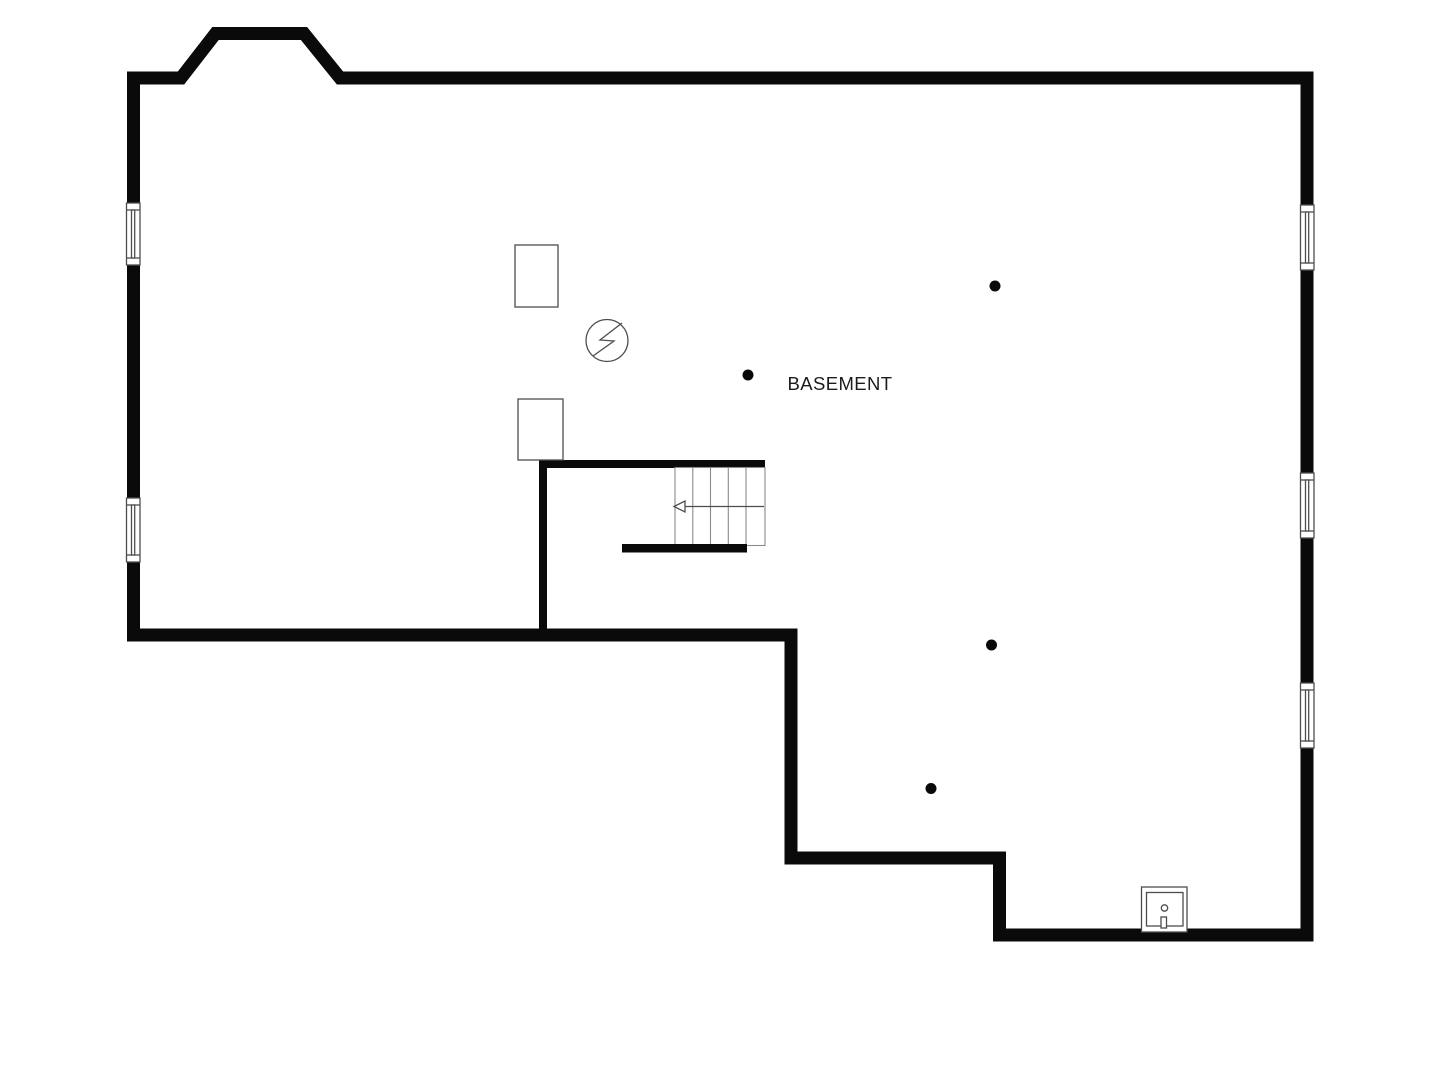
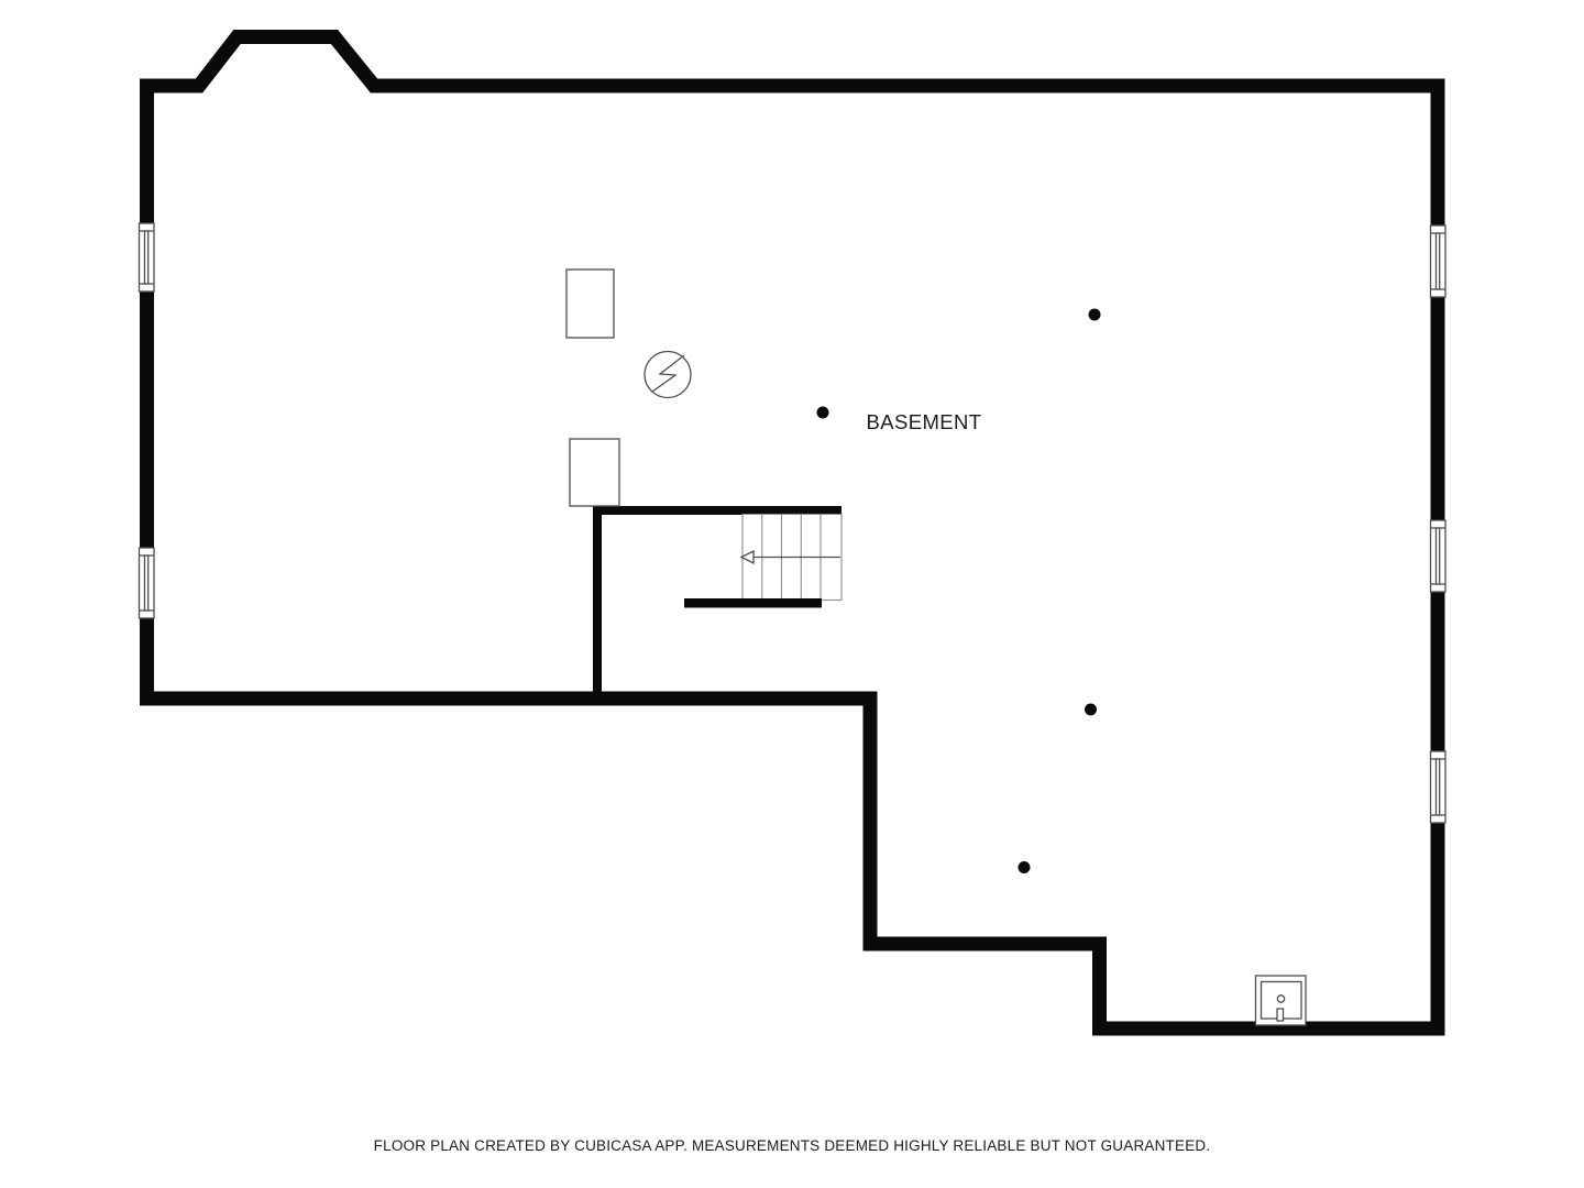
  BASEMENT
+ FLOOR PLAN CREATED BY CUBICASA APP. MEASUREMENTS DEEMED HIGHLY RELIABLE BUT NOT GUARANTEED.
